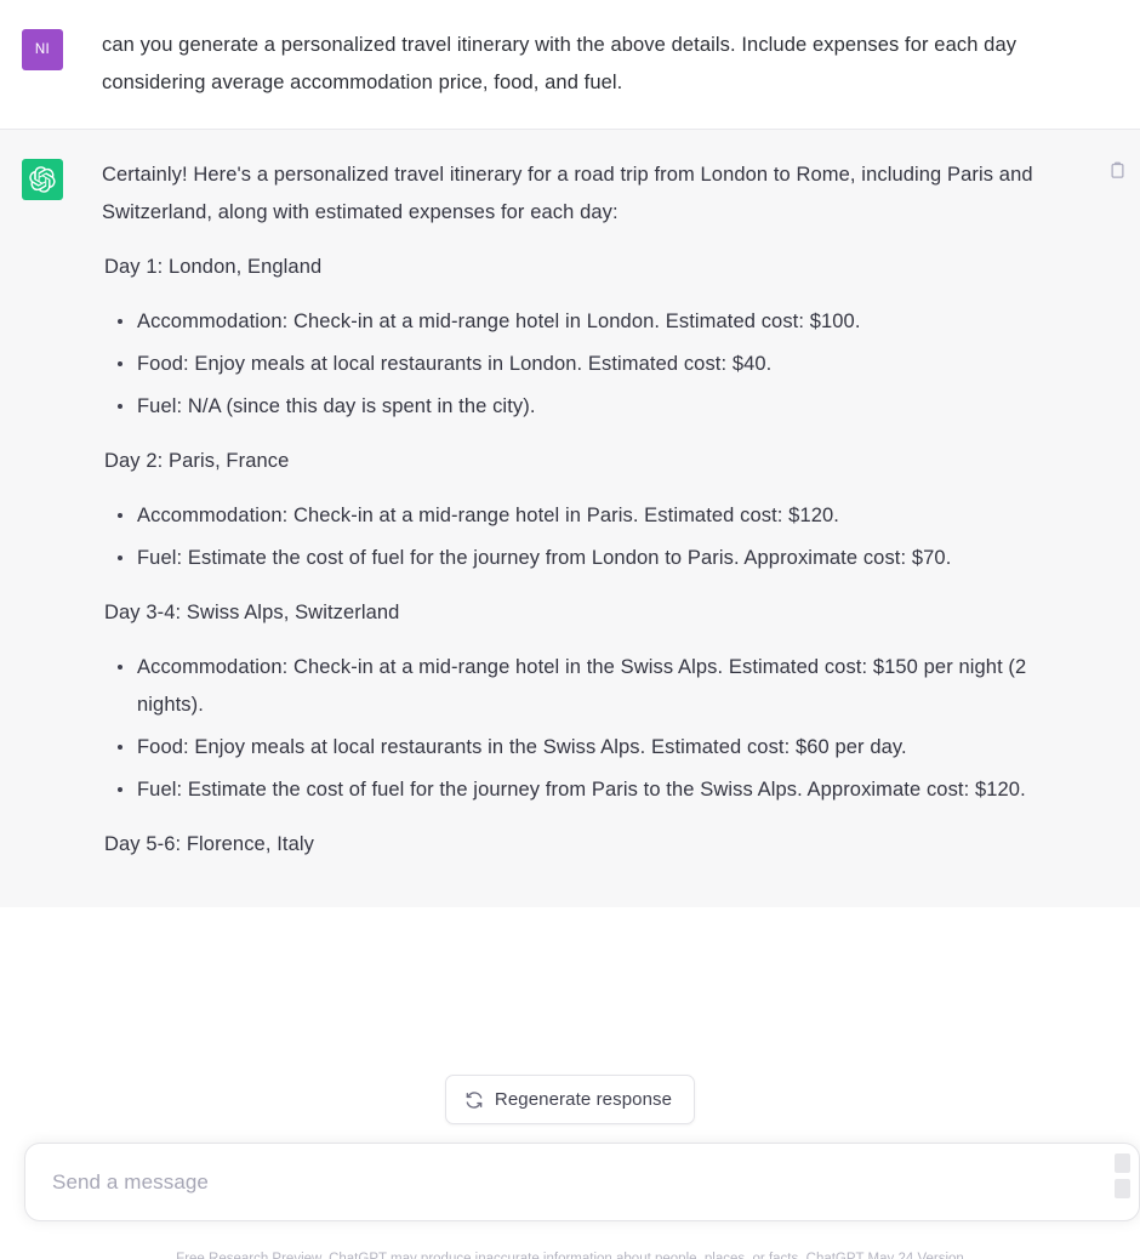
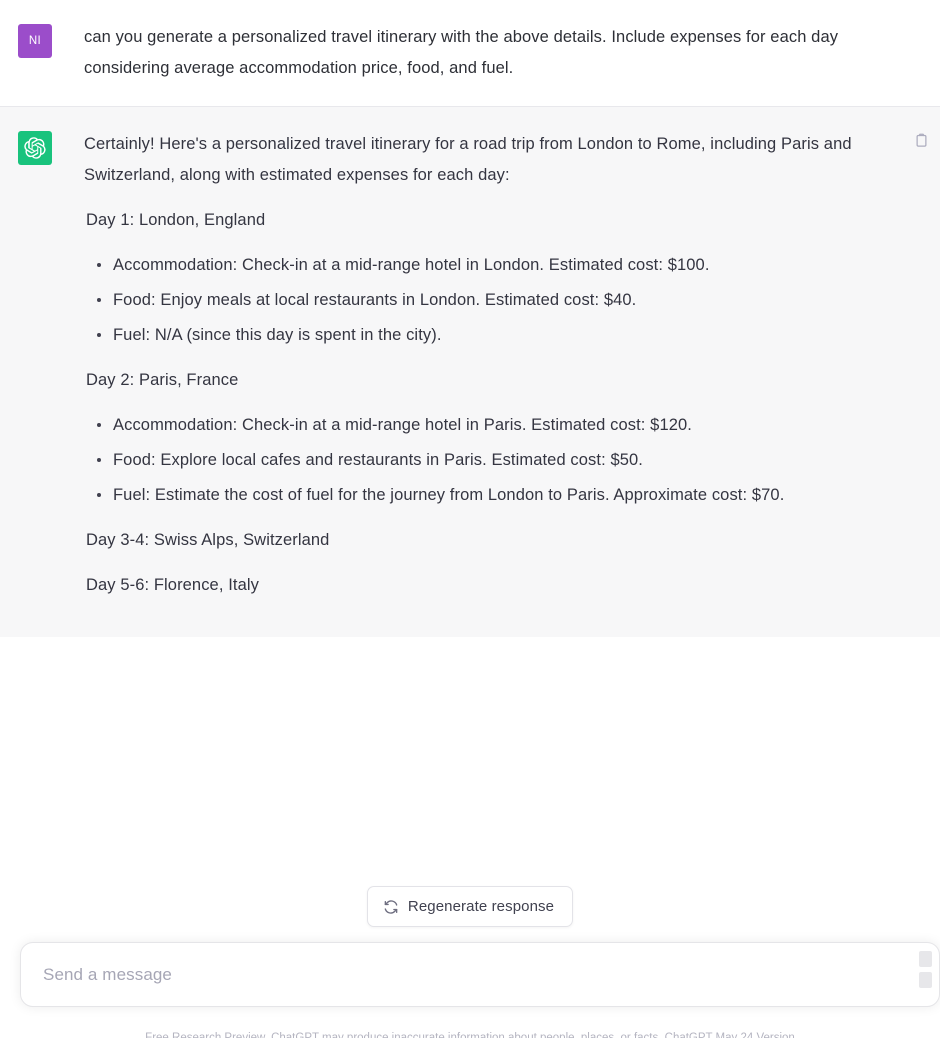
  NI
  can you generate a personalized travel itinerary with the above details. Include expenses for each day considering average accommodation price, food, and fuel.
  Certainly! Here's a personalized travel itinerary for a road trip from London to Rome, including Paris and Switzerland, along with estimated expenses for each day:
  Day 1: London, England
  Accommodation: Check-in at a mid-range hotel in London. Estimated cost: $100.
  Food: Enjoy meals at local restaurants in London. Estimated cost: $40.
  Fuel: N/A (since this day is spent in the city).
  Day 2: Paris, France
  Accommodation: Check-in at a mid-range hotel in Paris. Estimated cost: $120.
+ Food: Explore local cafes and restaurants in Paris. Estimated cost: $50.
  Fuel: Estimate the cost of fuel for the journey from London to Paris. Approximate cost: $70.
  Day 3-4: Swiss Alps, Switzerland
- Accommodation: Check-in at a mid-range hotel in the Swiss Alps. Estimated cost: $150 per night (2 nights).
- Food: Enjoy meals at local restaurants in the Swiss Alps. Estimated cost: $60 per day.
- Fuel: Estimate the cost of fuel for the journey from Paris to the Swiss Alps. Approximate cost: $120.
  Day 5-6: Florence, Italy
  Regenerate response
  Send a message
